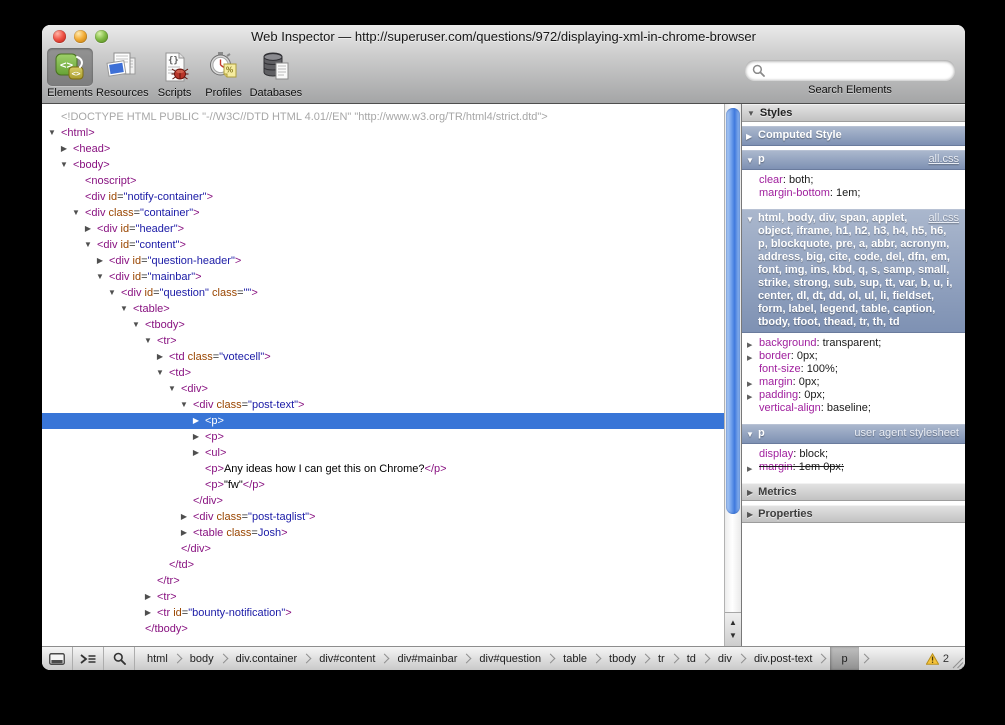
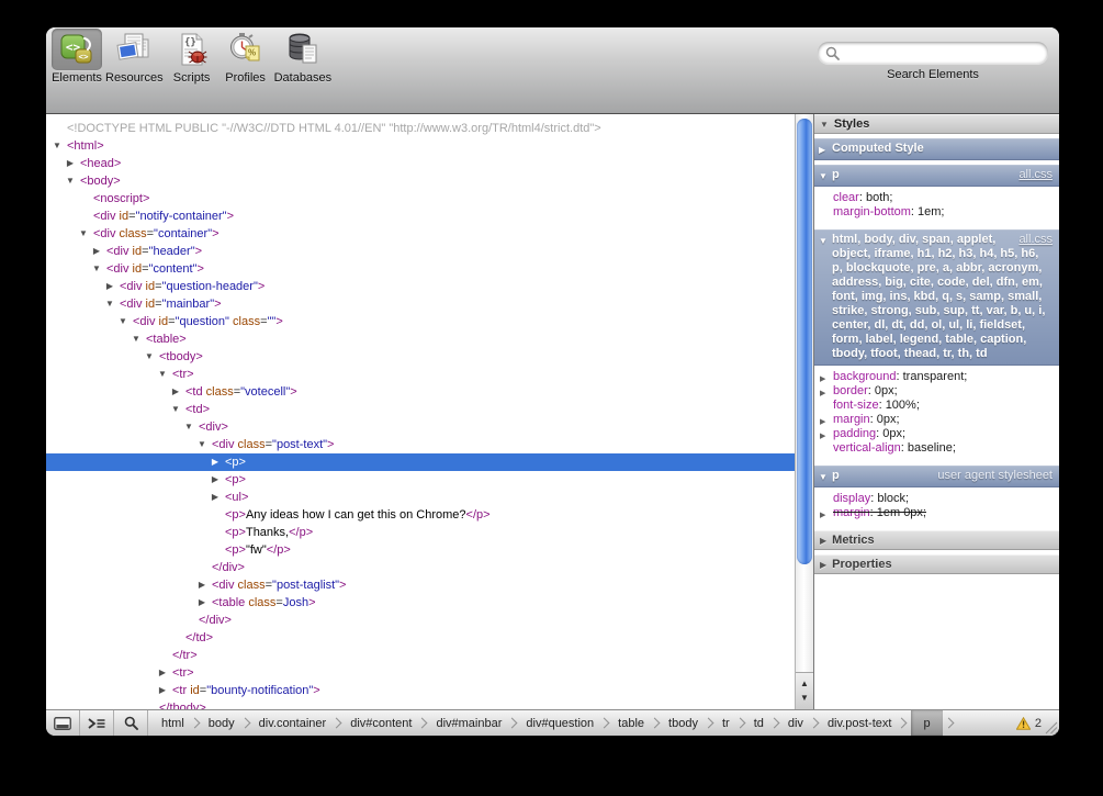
- Web Inspector — http://superuser.com/questions/972/displaying-xml-in-chrome-browser
  <>
  <>
  Elements
  Resources
  {}
  Scripts
  %
  Profiles
  Databases
  Search Elements
  <!DOCTYPE HTML PUBLIC "-//W3C//DTD HTML 4.01//EN" "http://www.w3.org/TR/html4/strict.dtd">
  ▼
  <html>
  ▶
  <head>
  ▼
  <body>
  <noscript>
  <div id="notify-container">
  ▼
  <div class="container">
  ▶
  <div id="header">
  ▼
  <div id="content">
  ▶
  <div id="question-header">
  ▼
  <div id="mainbar">
  ▼
  <div id="question" class="">
  ▼
  <table>
  ▼
  <tbody>
  ▼
  <tr>
  ▶
  <td class="votecell">
  ▼
  <td>
  ▼
  <div>
  ▼
  <div class="post-text">
  ▶
  <p>
  ▶
  <p>
  ▶
  <ul>
  <p>Any ideas how I can get this on Chrome?</p>
+ <p>Thanks,</p>
  <p>"fw"</p>
  </div>
  ▶
  <div class="post-taglist">
  ▶
  <table class=Josh>
  </div>
  </td>
  </tr>
  ▶
  <tr>
  ▶
  <tr id="bounty-notification">
  </tbody>
  ▲
  ▼
  ▼
  Styles
  ▶
  Computed Style
  ▼
  all.css
  p
  clear: both;
  margin-bottom: 1em;
  ▼
  all.css
  html, body, div, span, applet, object, iframe, h1, h2, h3, h4, h5, h6, p, blockquote, pre, a, abbr, acronym, address, big, cite, code, del, dfn, em, font, img, ins, kbd, q, s, samp, small, strike, strong, sub, sup, tt, var, b, u, i, center, dl, dt, dd, ol, ul, li, fieldset, form, label, legend, table, caption, tbody, tfoot, thead, tr, th, td
  background: transparent;
  border: 0px;
  font-size: 100%;
  margin: 0px;
  padding: 0px;
  vertical-align: baseline;
  ▼
  user agent stylesheet
  p
  display: block;
  margin: 1em 0px;
  ▶
  Metrics
  ▶
  Properties
  html
  body
  div.container
  div#content
  div#mainbar
  div#question
  table
  tbody
  tr
  td
  div
  div.post-text
  p
  2
